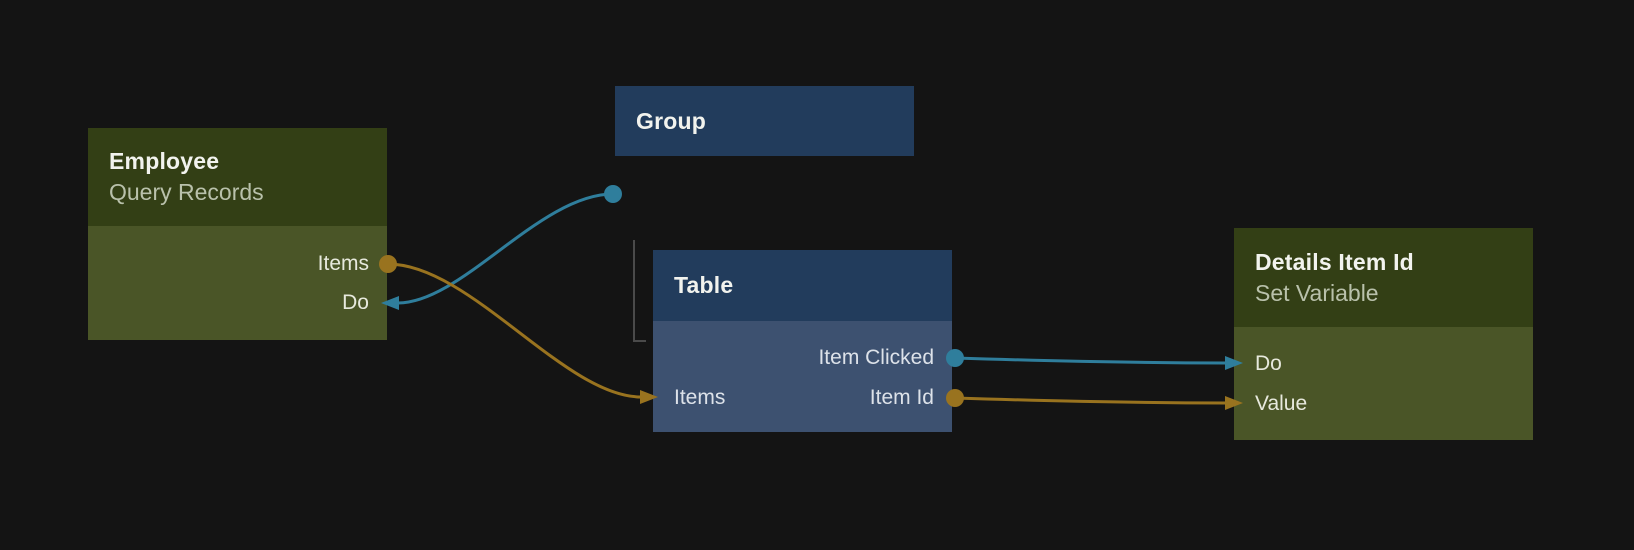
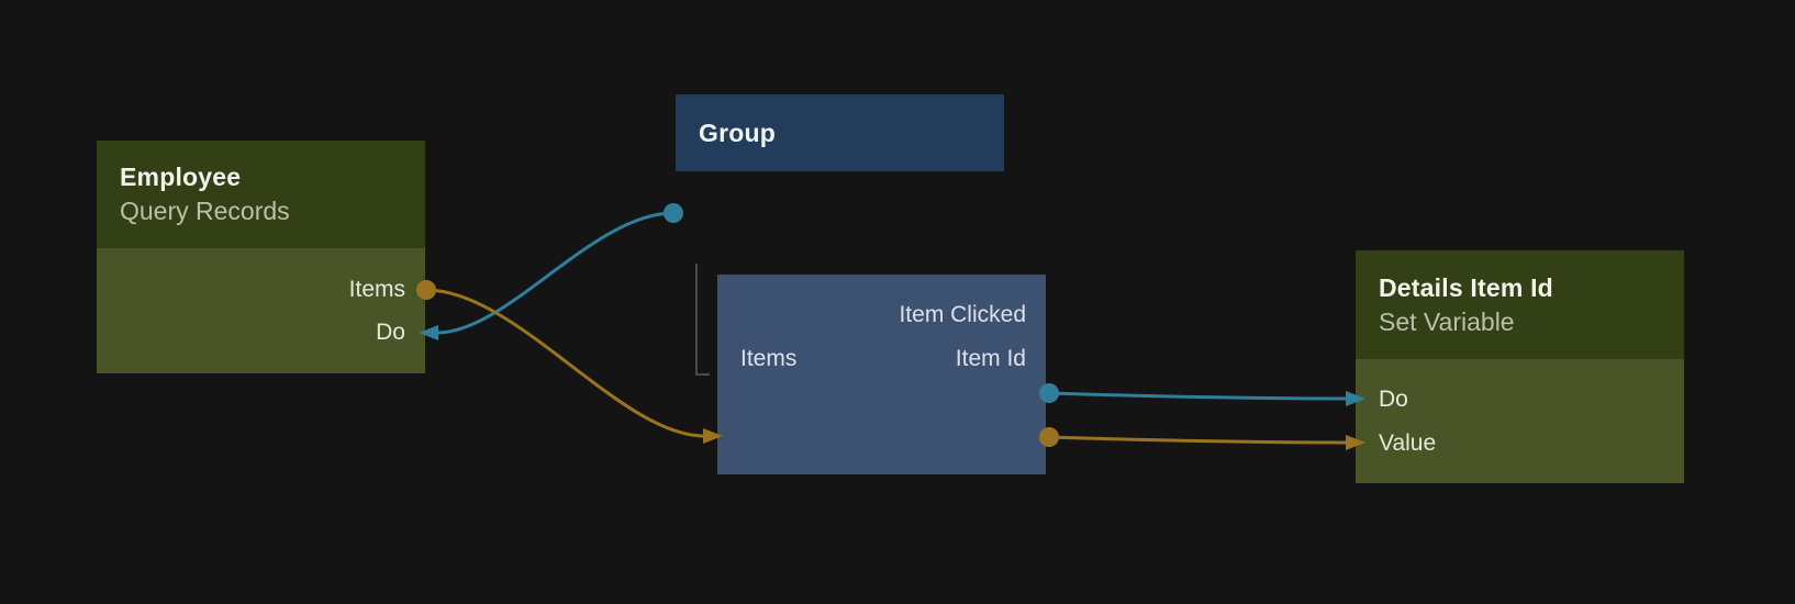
  Employee
  Query Records
  Items
  Do
  Group
- Table
  Item Clicked
  Items
  Item Id
  Details Item Id
  Set Variable
  Do
  Value
